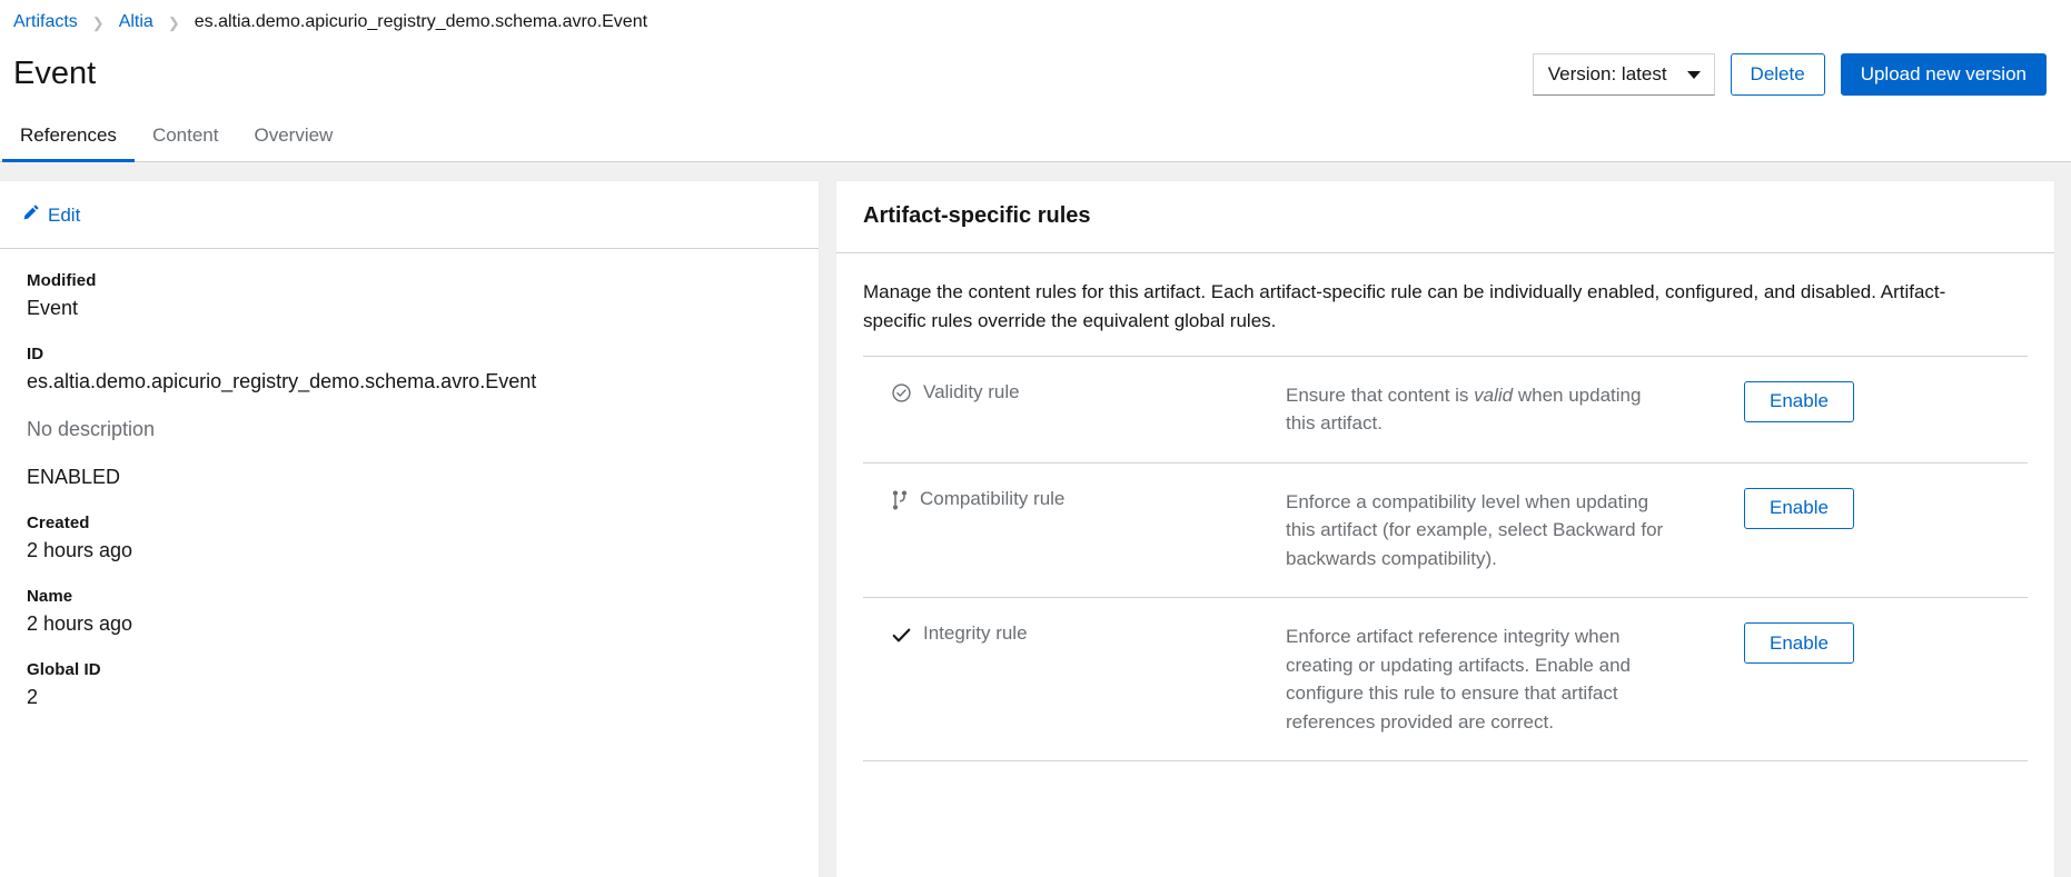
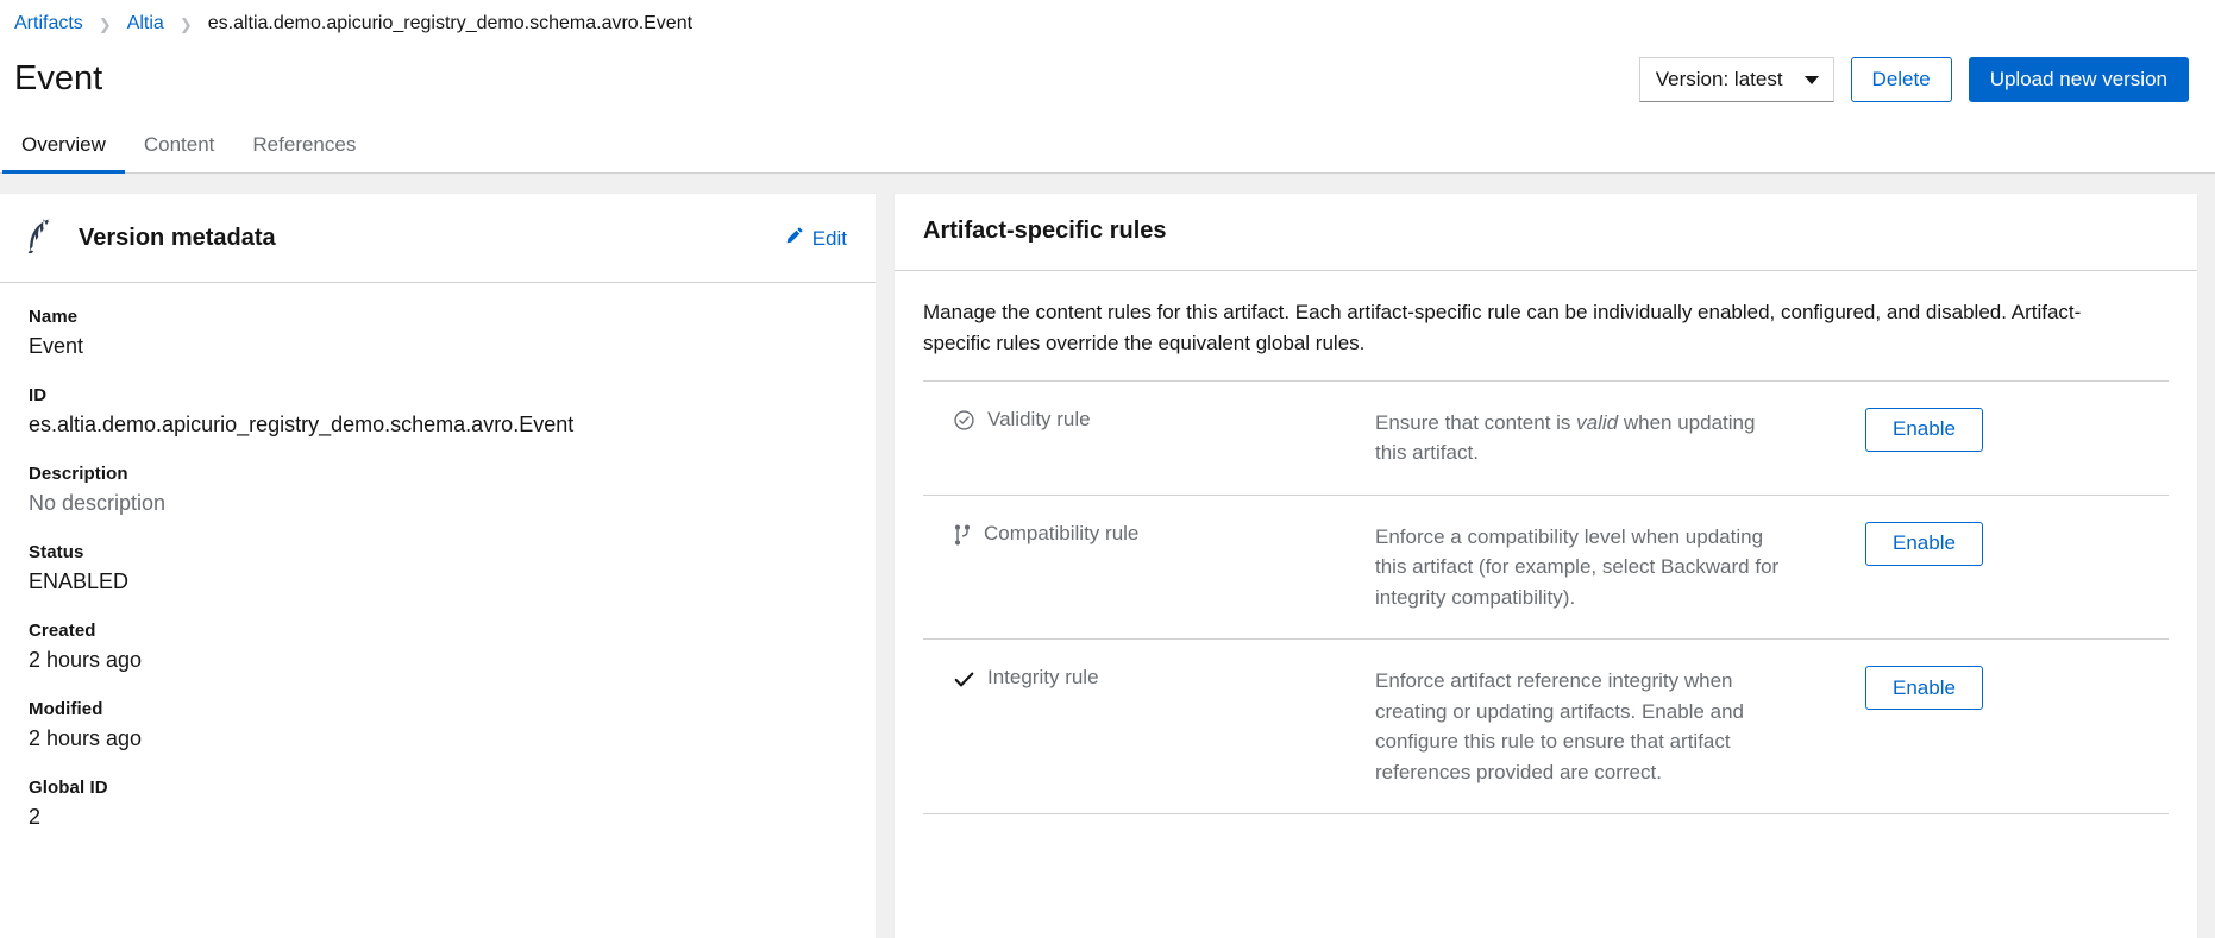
  Artifacts
  ❯
  Altia
  ❯
  es.altia.demo.apicurio_registry_demo.schema.avro.Event
  Event
  Version: latest
  Delete
  Upload new version
- References
+ Overview
  Content
- Overview
+ References
+ Version metadata
  Edit
- Modified
+ Name
  Event
  ID
  es.altia.demo.apicurio_registry_demo.schema.avro.Event
+ Description
  No description
+ Status
  ENABLED
  Created
  2 hours ago
- Name
+ Modified
  2 hours ago
  Global ID
  2
  Artifact-specific rules
  Manage the content rules for this artifact. Each artifact-specific rule can be individually enabled, configured, and disabled. Artifact-specific rules override the equivalent global rules.
  Validity rule
  Ensure that content is valid when updating this artifact.
  Enable
  Compatibility rule
- Enforce a compatibility level when updating this artifact (for example, select Backward for backwards compatibility).
+ Enforce a compatibility level when updating this artifact (for example, select Backward for integrity compatibility).
  Enable
  Integrity rule
  Enforce artifact reference integrity when creating or updating artifacts. Enable and configure this rule to ensure that artifact references provided are correct.
  Enable
